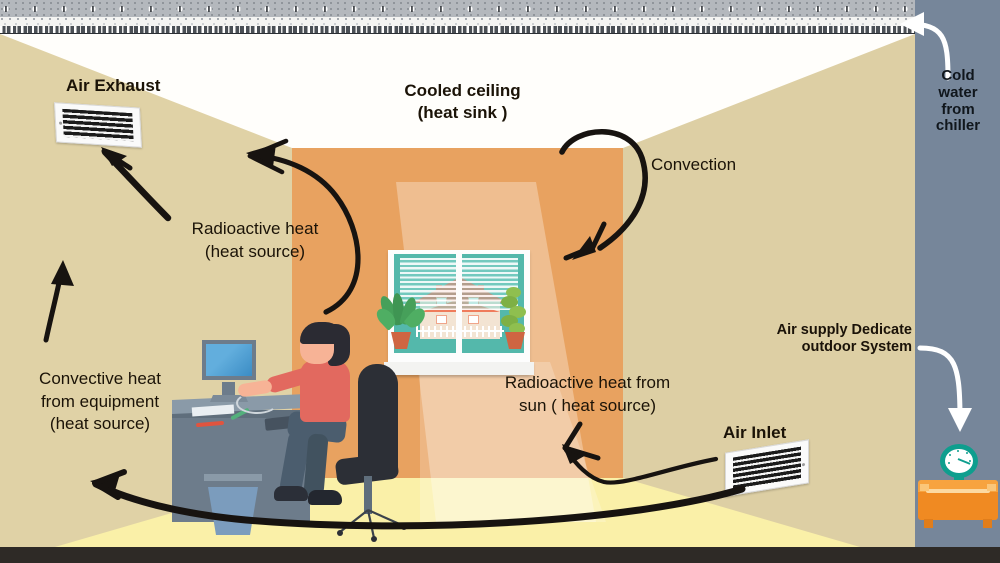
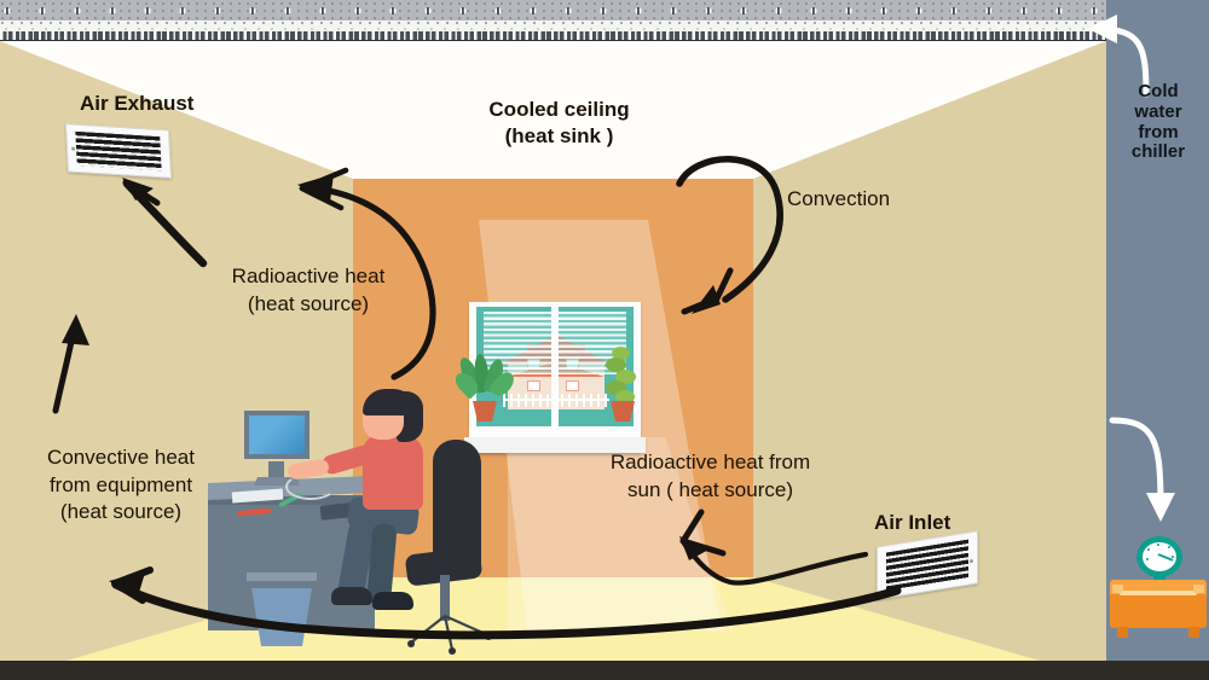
  Air Exhaust
  Cooled ceiling
  (heat sink )
  Convection
  Radioactive heat
  (heat source)
  Convective heat
  from equipment
  (heat source)
  Radioactive heat from
  sun ( heat source)
  Air Inlet
  Cold
  water
  from
  chiller
- Air supply Dedicate
- outdoor System
